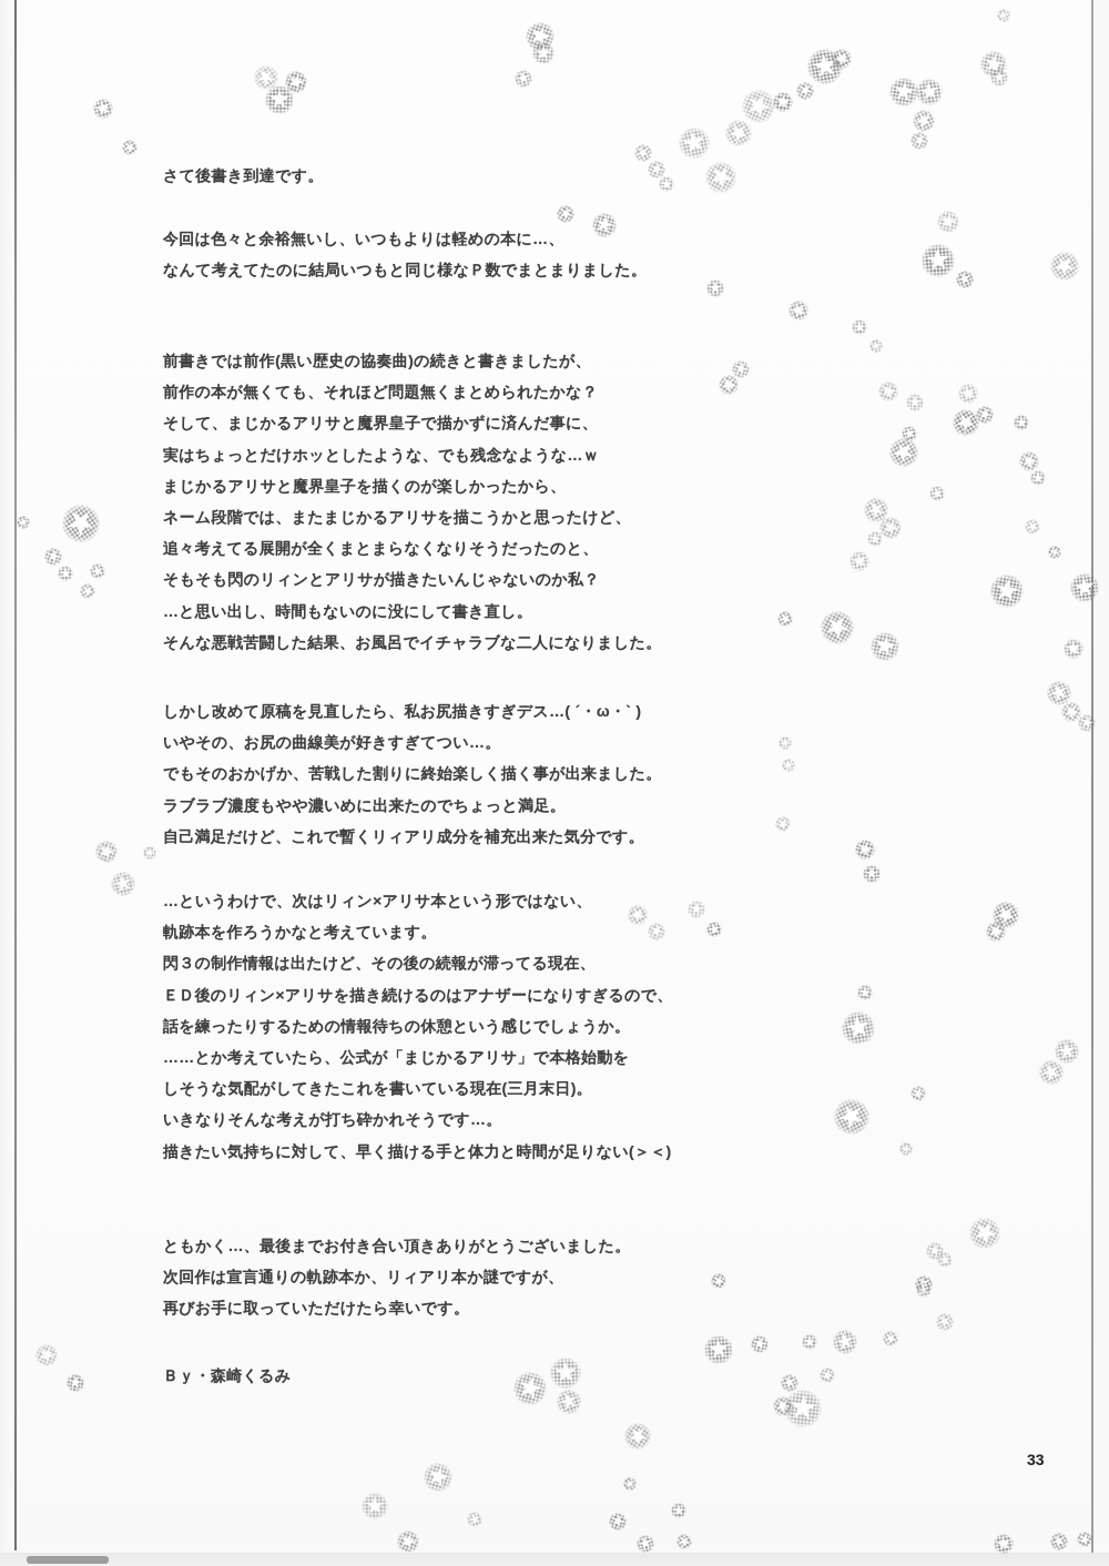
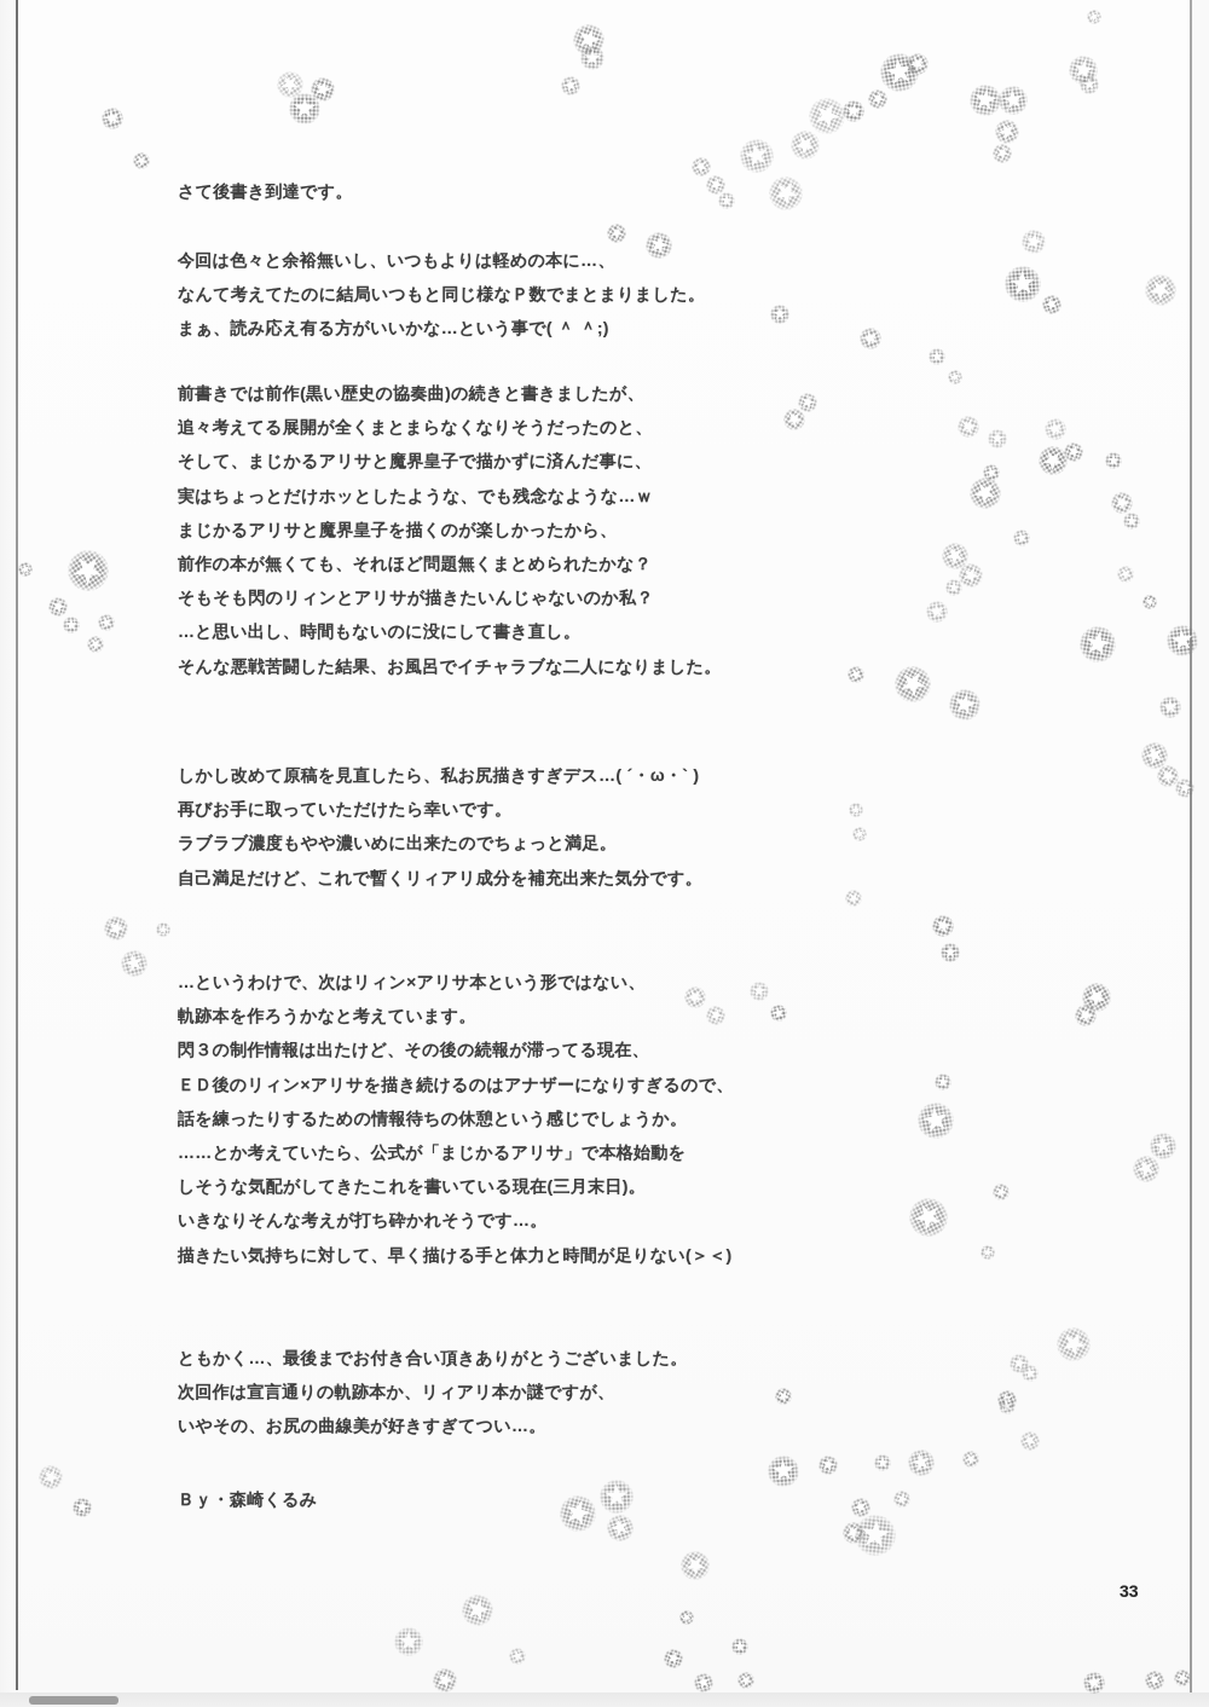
  さて後書き到達です。
  今回は色々と余裕無いし、いつもよりは軽めの本に…、
  なんて考えてたのに結局いつもと同じ様なＰ数でまとまりました。
+ まぁ、読み応え有る方がいいかな…という事で( ＾ ＾;)
  前書きでは前作(黒い歴史の協奏曲)の続きと書きましたが、
- 前作の本が無くても、それほど問題無くまとめられたかな？
+ 追々考えてる展開が全くまとまらなくなりそうだったのと、
  そして、まじかるアリサと魔界皇子で描かずに済んだ事に、
  実はちょっとだけホッとしたような、でも残念なような…ｗ
  まじかるアリサと魔界皇子を描くのが楽しかったから、
- ネーム段階では、またまじかるアリサを描こうかと思ったけど、
- 追々考えてる展開が全くまとまらなくなりそうだったのと、
+ 前作の本が無くても、それほど問題無くまとめられたかな？
  そもそも閃のリィンとアリサが描きたいんじゃないのか私？
  …と思い出し、時間もないのに没にして書き直し。
  そんな悪戦苦闘した結果、お風呂でイチャラブな二人になりました。
  しかし改めて原稿を見直したら、私お尻描きすぎデス…( ´・ω・` )
- いやその、お尻の曲線美が好きすぎてつい…。
+ 再びお手に取っていただけたら幸いです。
- でもそのおかげか、苦戦した割りに終始楽しく描く事が出来ました。
  ラブラブ濃度もやや濃いめに出来たのでちょっと満足。
  自己満足だけど、これで暫くリィアリ成分を補充出来た気分です。
  …というわけで、次はリィン×アリサ本という形ではない、
  軌跡本を作ろうかなと考えています。
  閃３の制作情報は出たけど、その後の続報が滞ってる現在、
  ＥＤ後のリィン×アリサを描き続けるのはアナザーになりすぎるので、
  話を練ったりするための情報待ちの休憩という感じでしょうか。
  ……とか考えていたら、公式が「まじかるアリサ」で本格始動を
  しそうな気配がしてきたこれを書いている現在(三月末日)。
  いきなりそんな考えが打ち砕かれそうです…。
  描きたい気持ちに対して、早く描ける手と体力と時間が足りない(＞＜)
  ともかく…、最後までお付き合い頂きありがとうございました。
  次回作は宣言通りの軌跡本か、リィアリ本か謎ですが、
- 再びお手に取っていただけたら幸いです。
+ いやその、お尻の曲線美が好きすぎてつい…。
  Ｂｙ・森崎くるみ
  33
